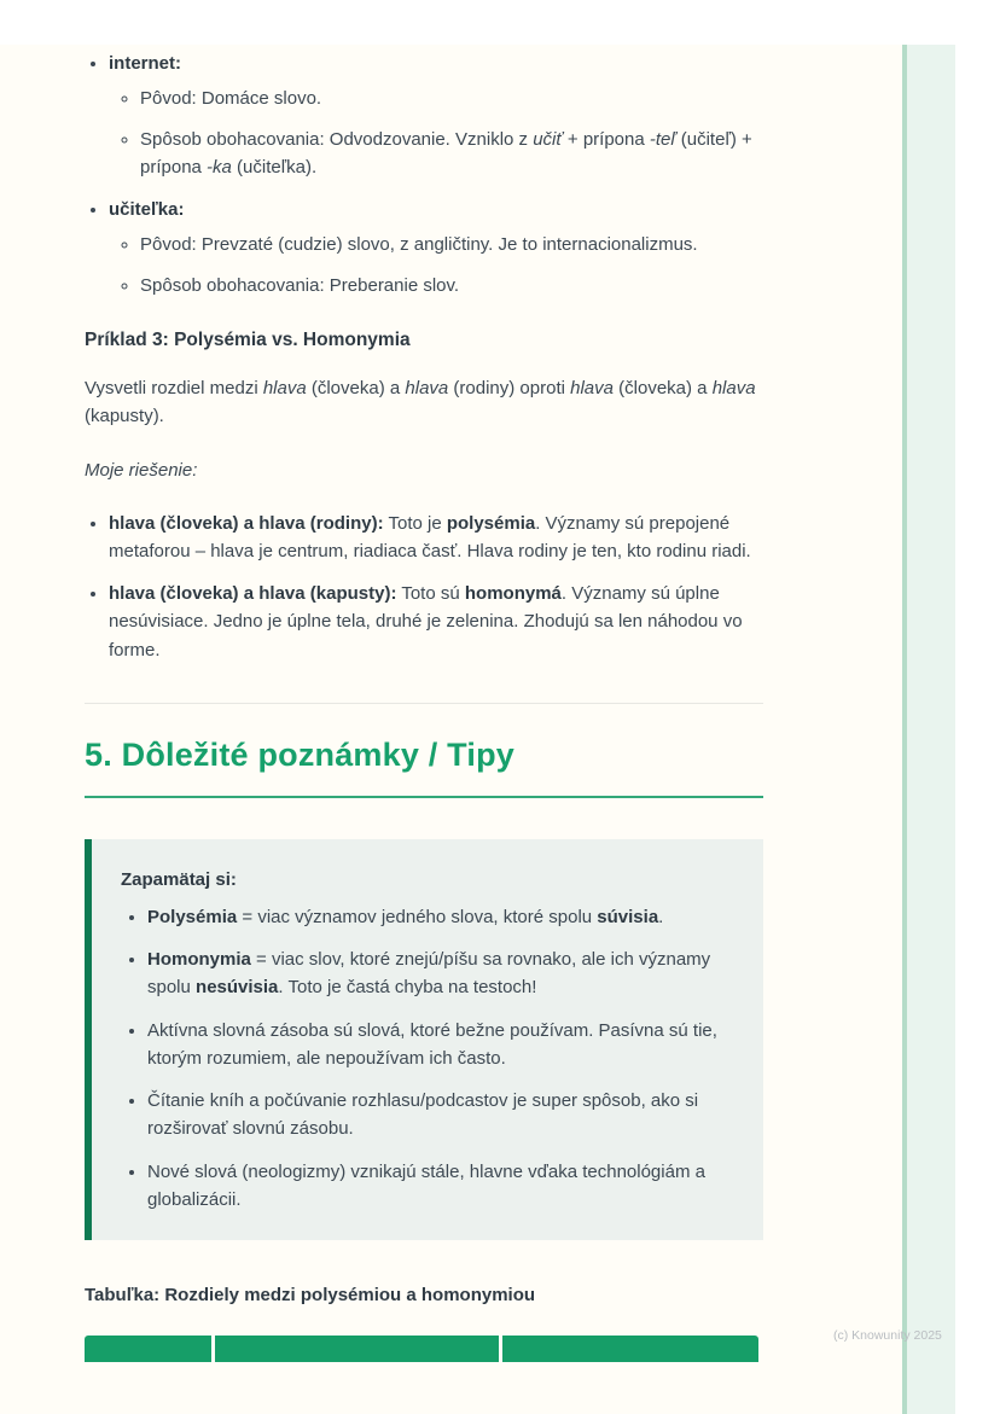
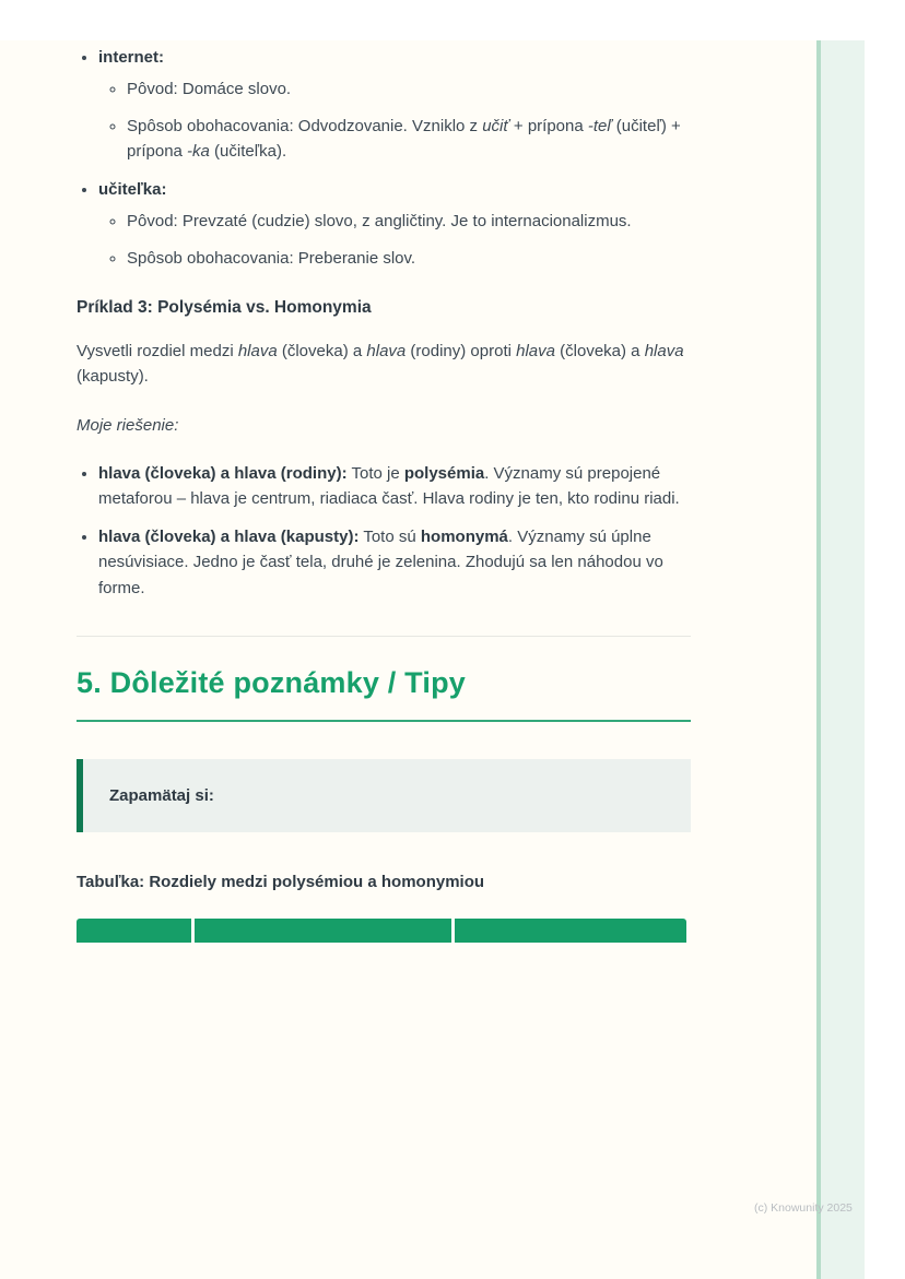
  internet:
  Pôvod: Domáce slovo.
  Spôsob obohacovania: Odvodzovanie. Vzniklo z učiť + prípona -teľ (učiteľ) + prípona -ka (učiteľka).
  učiteľka:
  Pôvod: Prevzaté (cudzie) slovo, z angličtiny. Je to internacionalizmus.
  Spôsob obohacovania: Preberanie slov.
  Príklad 3: Polysémia vs. Homonymia
  Vysvetli rozdiel medzi hlava (človeka) a hlava (rodiny) oproti hlava (človeka) a hlava (kapusty).
  Moje riešenie:
  hlava (človeka) a hlava (rodiny): Toto je polysémia. Významy sú prepojené metaforou – hlava je centrum, riadiaca časť. Hlava rodiny je ten, kto rodinu riadi.
- hlava (človeka) a hlava (kapusty): Toto sú homonymá. Významy sú úplne nesúvisiace. Jedno je úplne tela, druhé je zelenina. Zhodujú sa len náhodou vo forme.
+ hlava (človeka) a hlava (kapusty): Toto sú homonymá. Významy sú úplne nesúvisiace. Jedno je časť tela, druhé je zelenina. Zhodujú sa len náhodou vo forme.
  5. Dôležité poznámky / Tipy
  Zapamätaj si:
- Polysémia = viac významov jedného slova, ktoré spolu súvisia.
- Homonymia = viac slov, ktoré znejú/píšu sa rovnako, ale ich významy spolu nesúvisia. Toto je častá chyba na testoch!
- Aktívna slovná zásoba sú slová, ktoré bežne používam. Pasívna sú tie, ktorým rozumiem, ale nepoužívam ich často.
- Čítanie kníh a počúvanie rozhlasu/podcastov je super spôsob, ako si rozširovať slovnú zásobu.
- Nové slová (neologizmy) vznikajú stále, hlavne vďaka technológiám a globalizácii.
  Tabuľka: Rozdiely medzi polysémiou a homonymiou
  (c) Knowunity 2025
